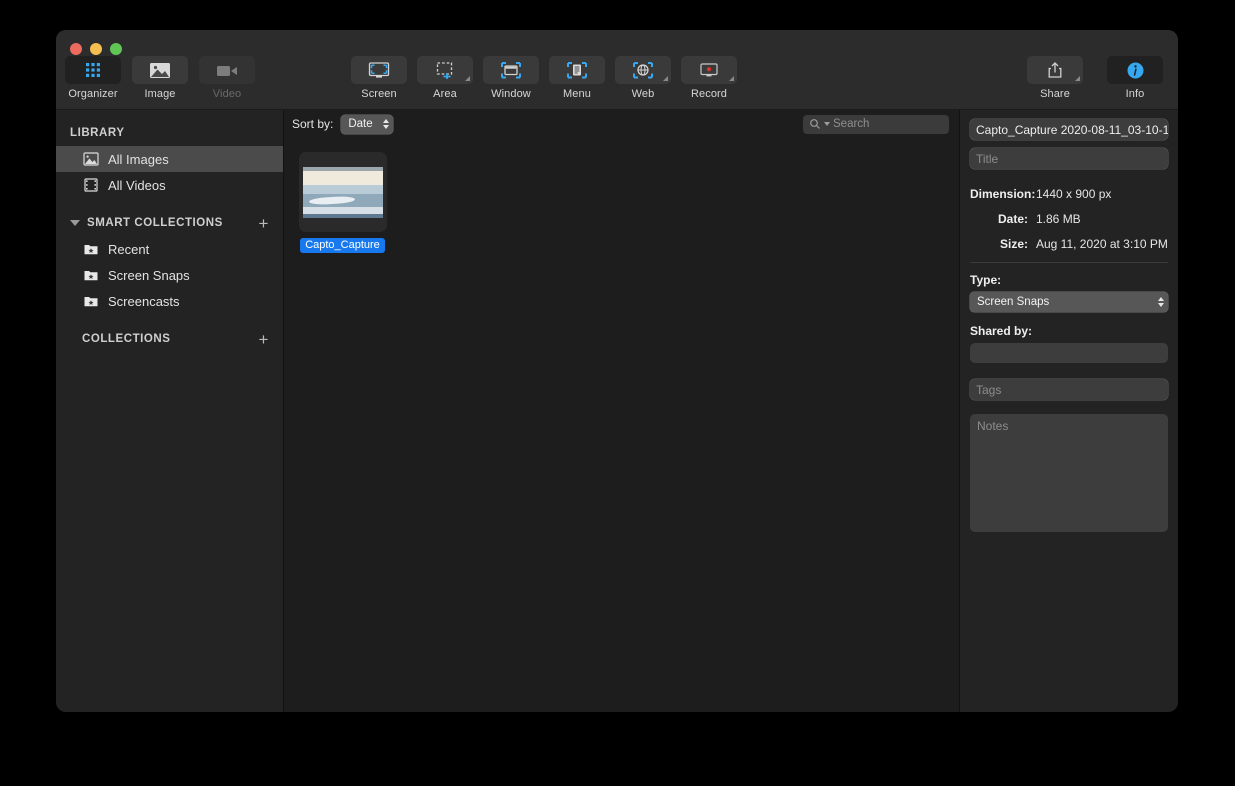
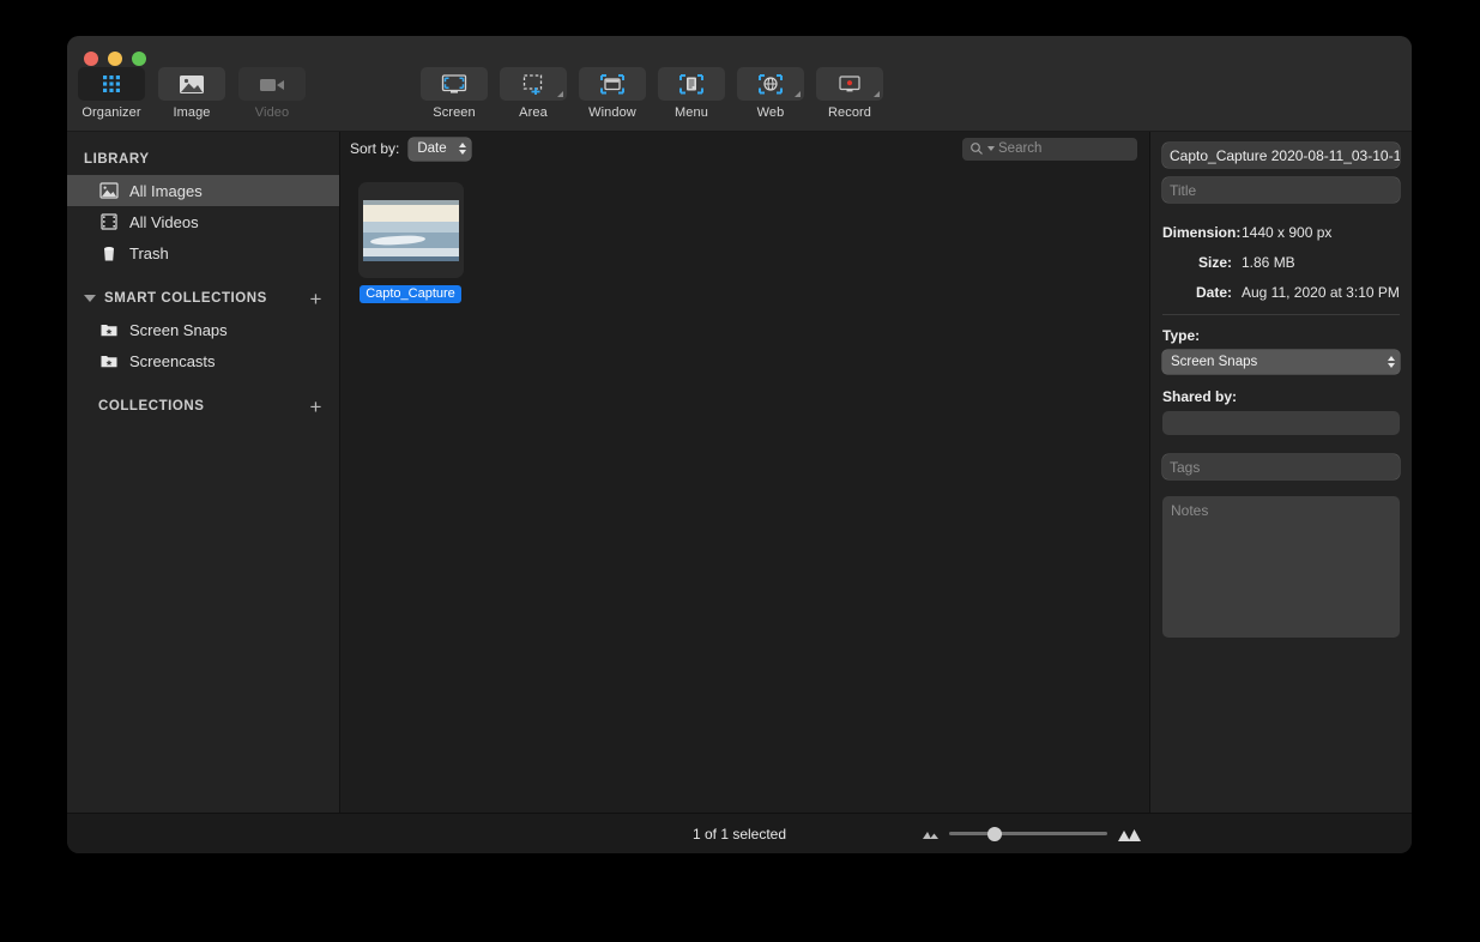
  Organizer
  Image
  Video
  Screen
  Area
  Window
  Menu
  Web
  Record
- Share
- Info
  LIBRARY
  All Images
  All Videos
+ Trash
  SMART COLLECTIONS
  +
- Recent
  Screen Snaps
  Screencasts
  COLLECTIONS
  +
  Sort by:
  Date
  Search
  Capto_Capture
  Capto_Capture 2020-08-11_03-10-1
  Title
  Dimension:
  1440 x 900 px
- Date:
+ Size:
  1.86 MB
- Size:
+ Date:
  Aug 11, 2020 at 3:10 PM
  Type:
  Screen Snaps
  Shared by:
  Tags
  Notes
+ 1 of 1 selected
